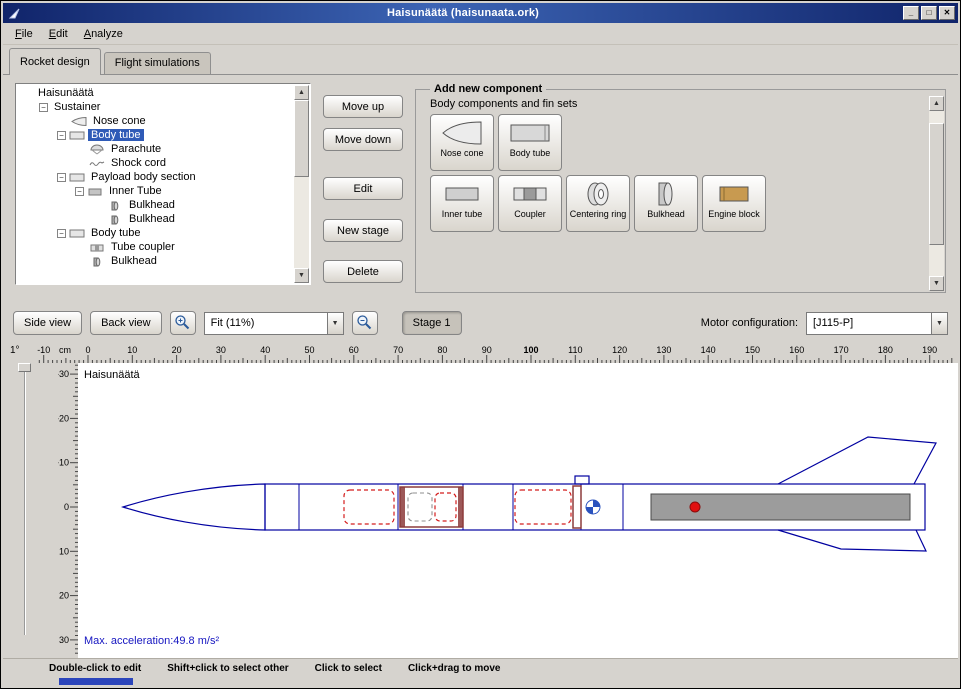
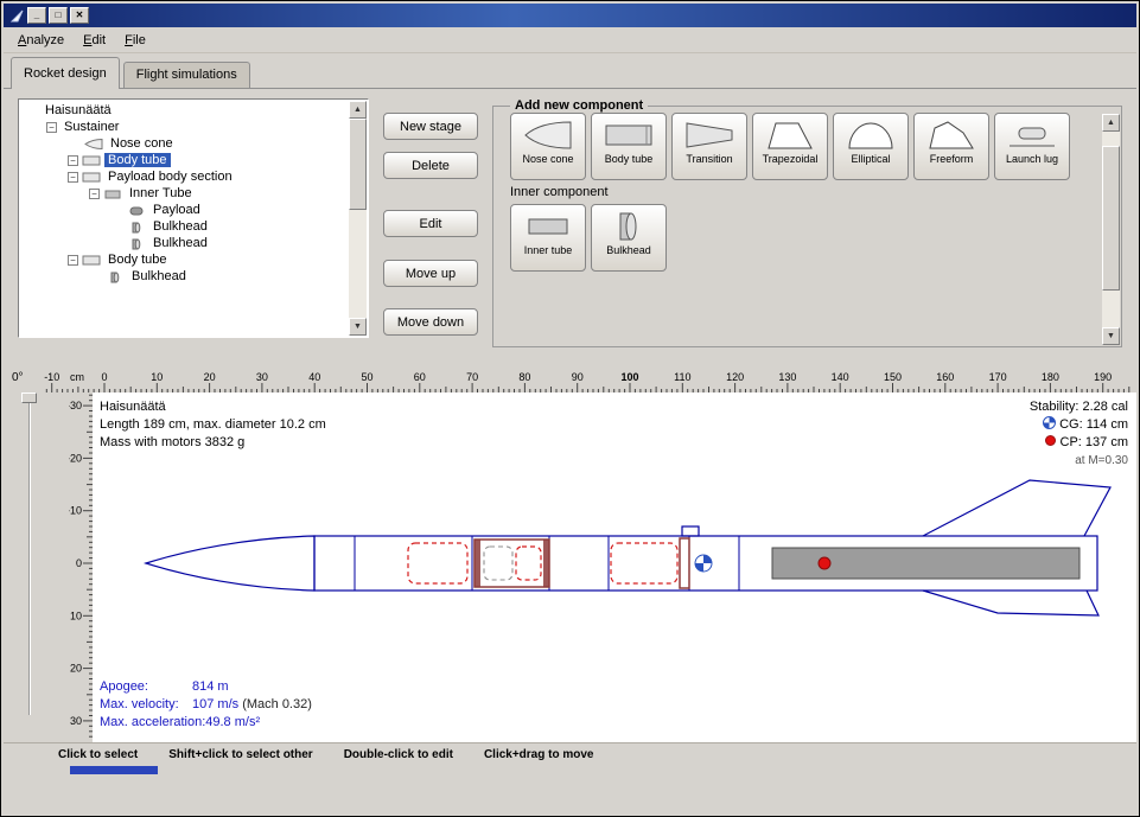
- Haisunäätä (haisunaata.ork)
  _
  □
  ✕
- File
+ Analyze
  Edit
- Analyze
+ File
  Rocket design
  Flight simulations
  Haisunäätä
  −
  Sustainer
  Nose cone
  −
  Body tube
- Parachute
- Shock cord
  −
  Payload body section
  −
  Inner Tube
+ Payload
  Bulkhead
  Bulkhead
  −
  Body tube
- Tube coupler
  Bulkhead
- Move up
+ New stage
- Move down
+ Delete
  Edit
- New stage
+ Move up
- Delete
+ Move down
  Add new component
- Body components and fin sets
  Nose cone
  Body tube
+ Transition
+ Trapezoidal
+ Elliptical
+ Freeform
+ Launch lug
+ Inner component
  Inner tube
- Coupler
- Centering ring
  Bulkhead
- Engine block
- Side view
- Back view
- Fit (11%)
- Stage 1
- Motor configuration:
- [J115-P]
- 1°
+ 0°
  -10
  0
  10
  20
  30
  40
  50
  60
  70
  80
  90
  100
  110
  120
  130
  140
  150
  160
  170
  180
  190
  cm
  -30
  -20
  -10
  0
  10
  20
  30
  Haisunäätä
+ Length 189 cm, max. diameter 10.2 cm
+ Mass with motors 3832 g
+ Stability: 2.28 cal
+ CG: 114 cm
+ CP: 137 cm
+ at M=0.30
+ Apogee: 814 m
+ Max. velocity: 107 m/s (Mach 0.32)
  Max. acceleration:49.8 m/s²
- Double-click to edit
+ Click to select
  Shift+click to select other
- Click to select
+ Double-click to edit
  Click+drag to move
